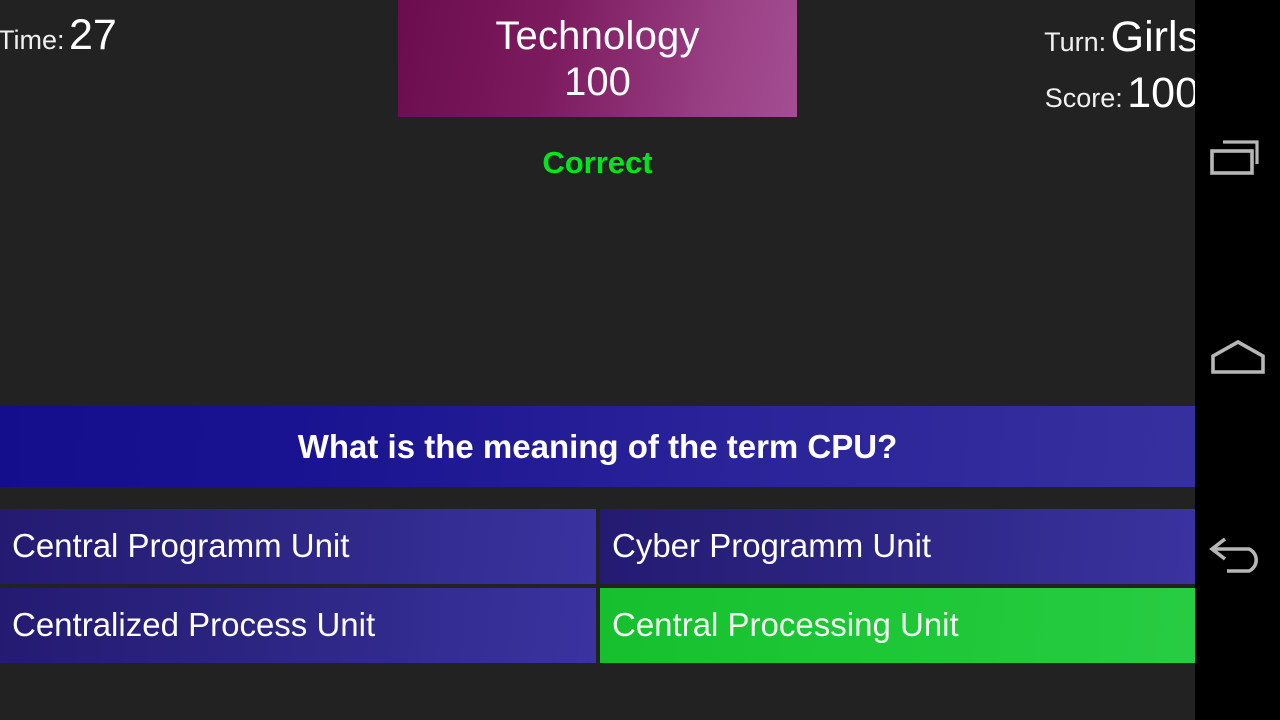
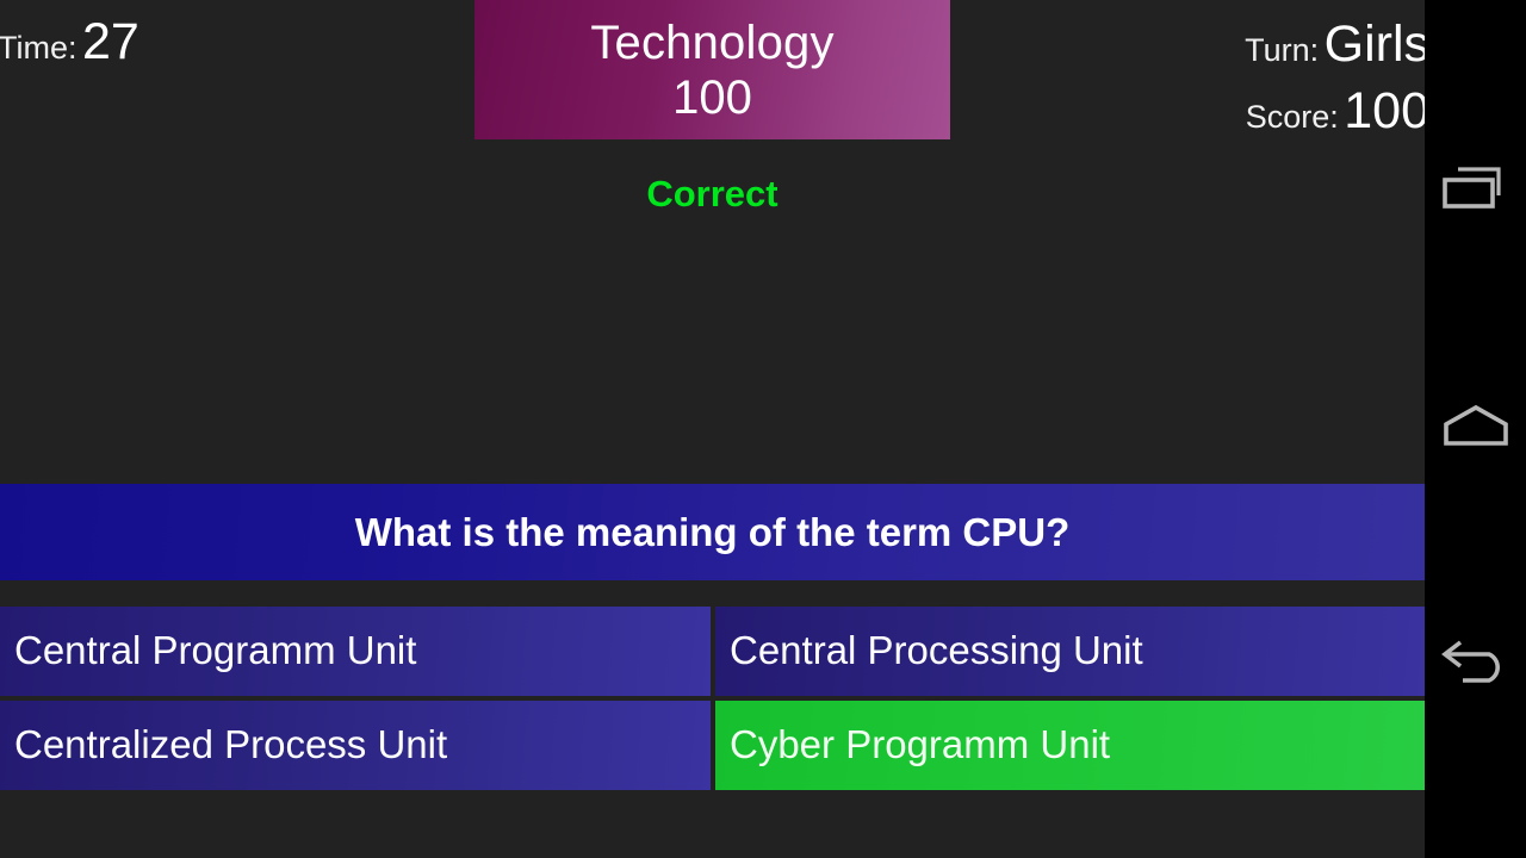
  Time: 27
  Turn: Girls
  Score: 100
  Technology
  100
  Correct
  What is the meaning of the term CPU?
  Central Programm Unit
- Cyber Programm Unit
+ Central Processing Unit
  Centralized Process Unit
- Central Processing Unit
+ Cyber Programm Unit
